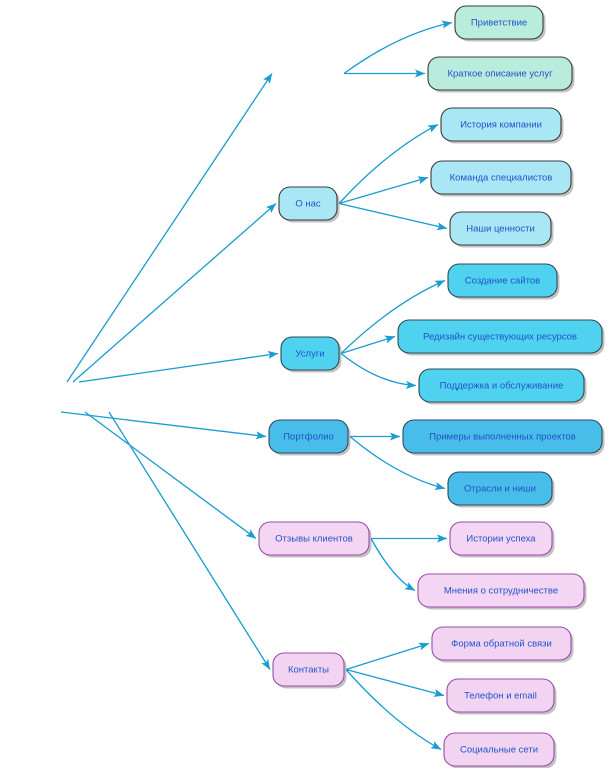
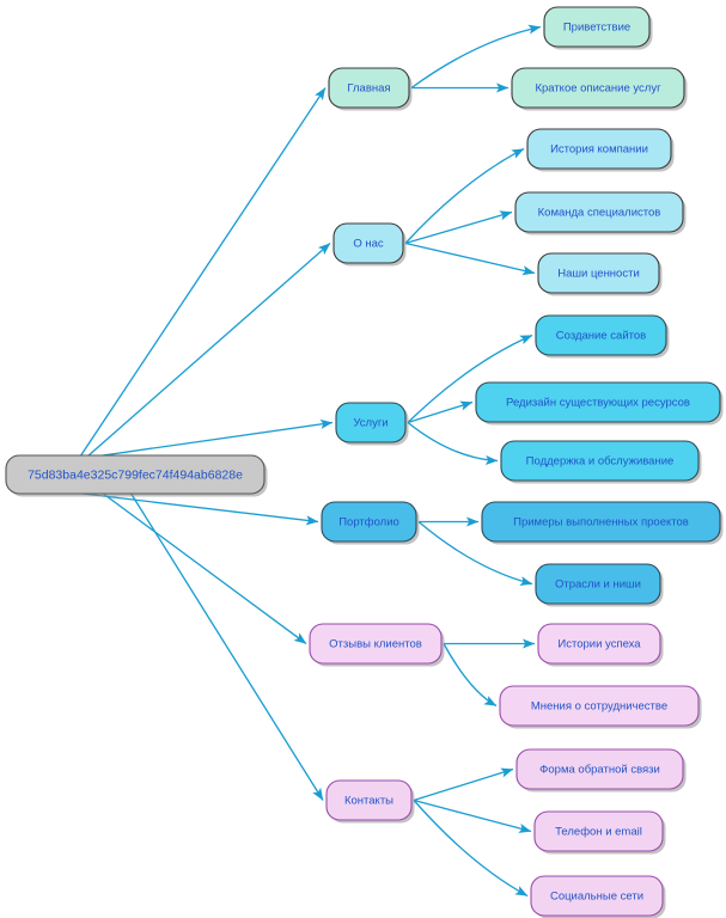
+ 75d83ba4e325c799fec74f494ab6828e
+ Главная
  Приветствие
  Краткое описание услуг
  О нас
  История компании
  Команда специалистов
  Наши ценности
  Услуги
  Создание сайтов
  Редизайн существующих ресурсов
  Поддержка и обслуживание
  Портфолио
  Примеры выполненных проектов
  Отрасли и ниши
  Отзывы клиентов
  Истории успеха
  Мнения о сотрудничестве
  Контакты
  Форма обратной связи
  Телефон и email
  Социальные сети
